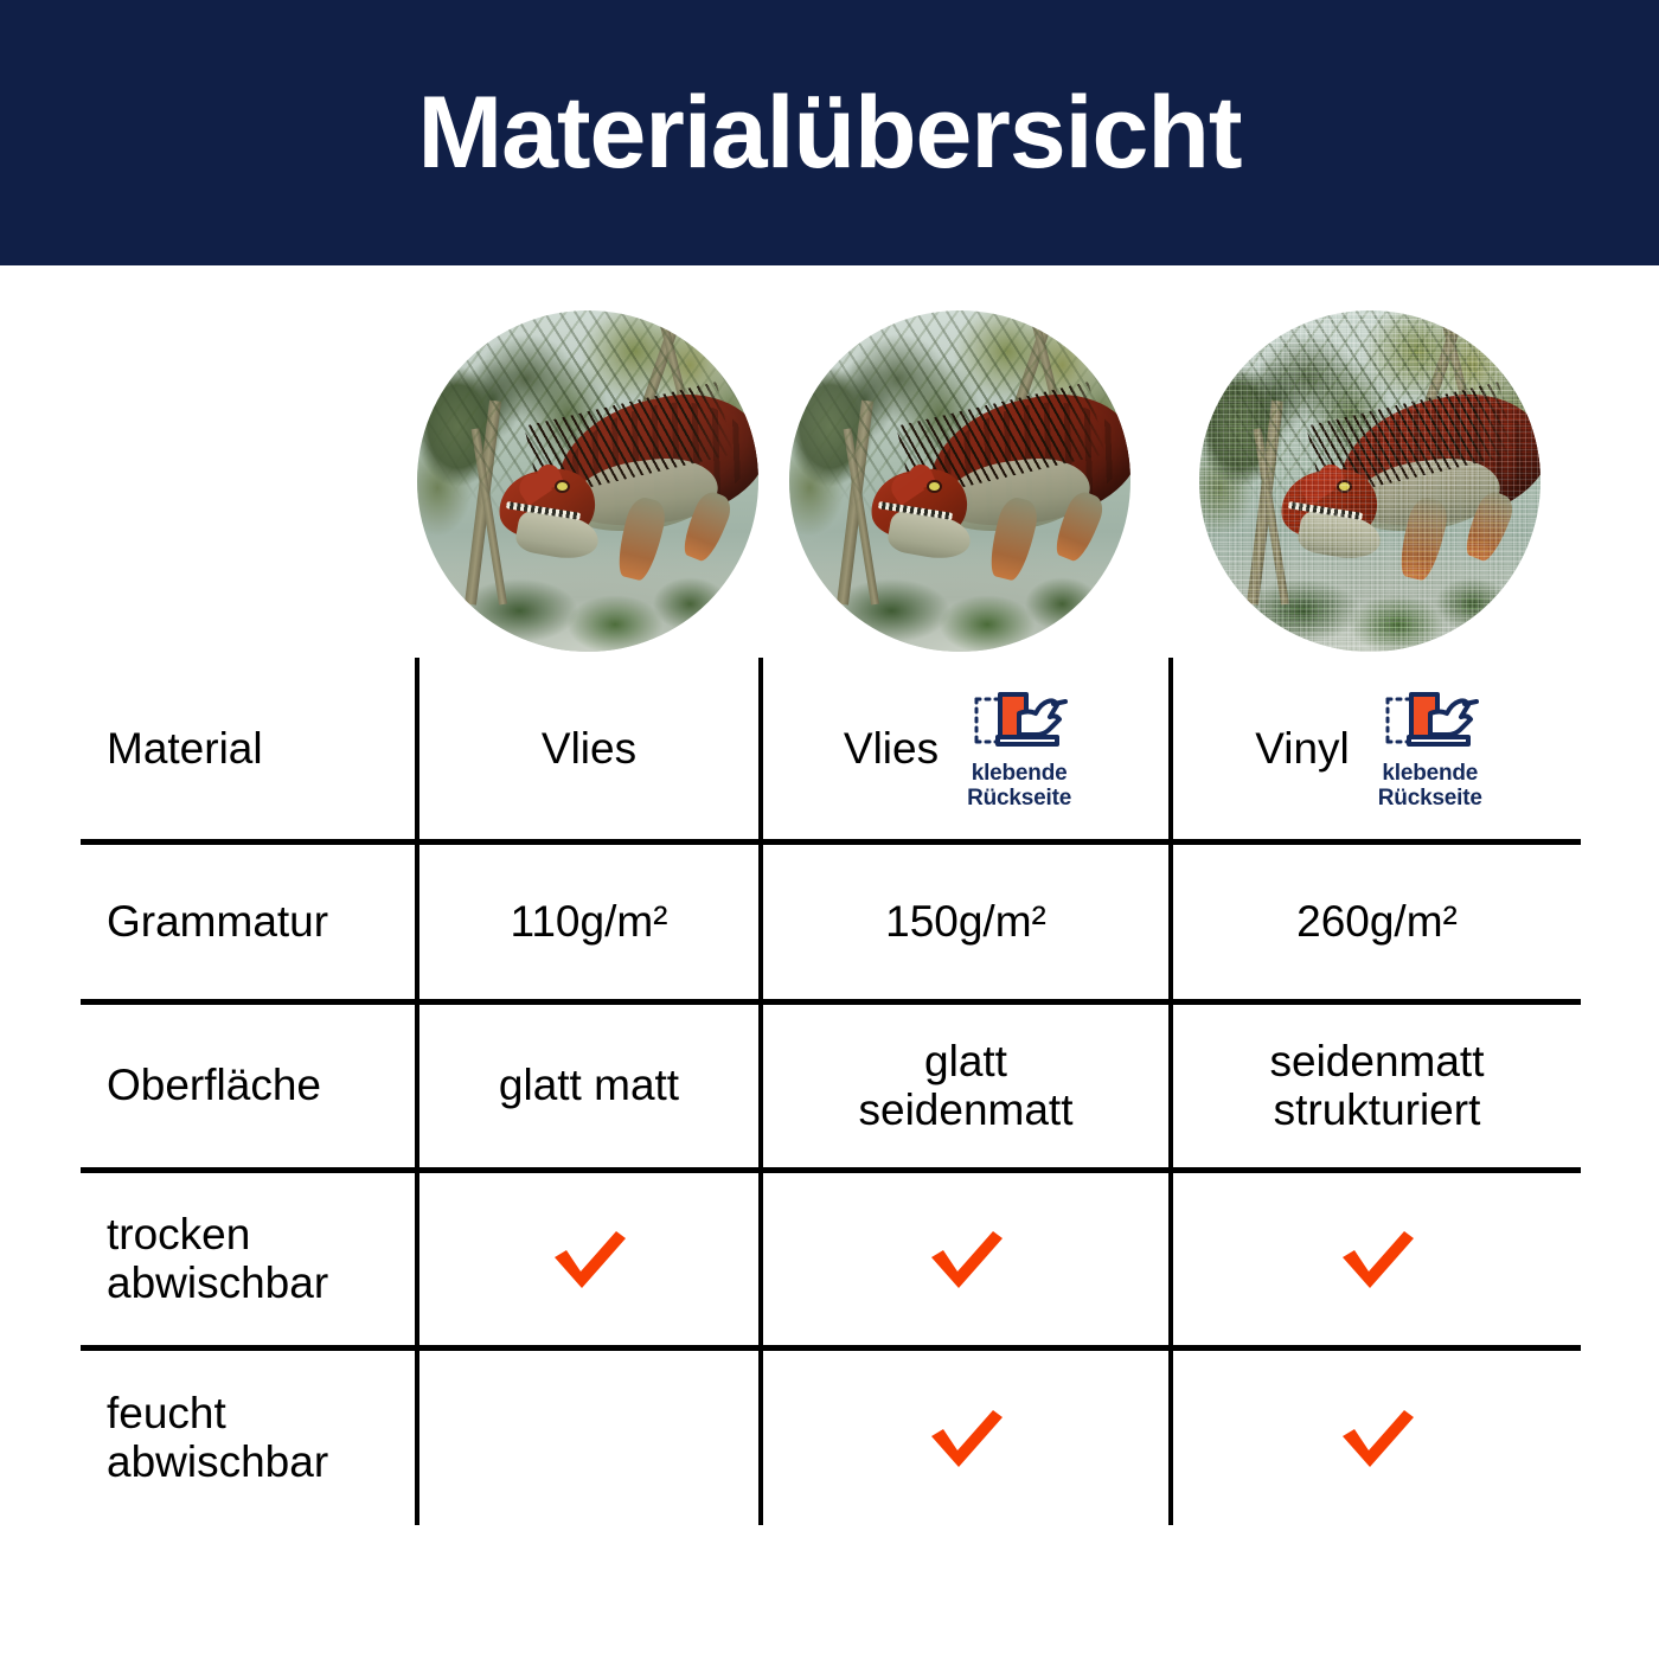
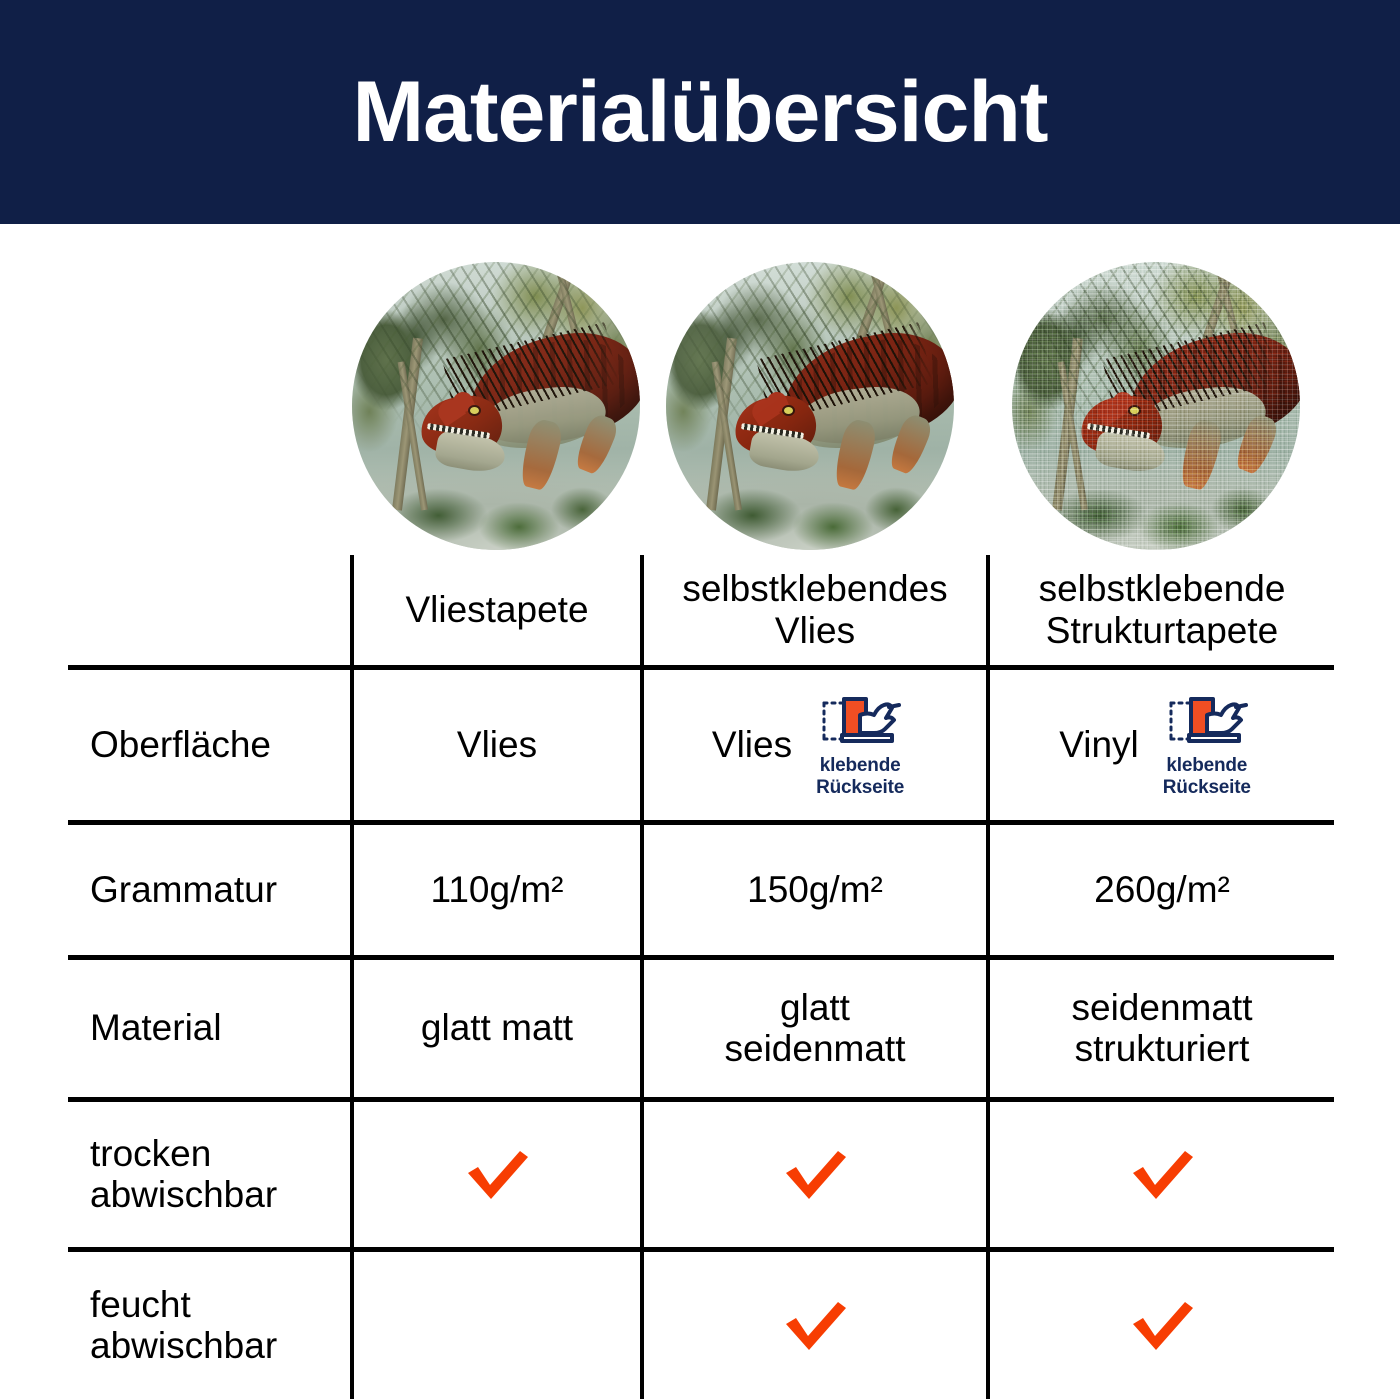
  Materialübersicht
+ 	Vliestapete	selbstklebendes Vlies	selbstklebende Strukturtapete
- Material	Vlies	Vlies klebende Rückseite	Vinyl klebende Rückseite
+ Oberfläche	Vlies	Vlies klebende Rückseite	Vinyl klebende Rückseite
  Grammatur	110g/m²	150g/m²	260g/m²
- Oberfläche	glatt matt	glatt seidenmatt	seidenmatt strukturiert
+ Material	glatt matt	glatt seidenmatt	seidenmatt strukturiert
  trocken abwischbar
  feucht abwischbar
